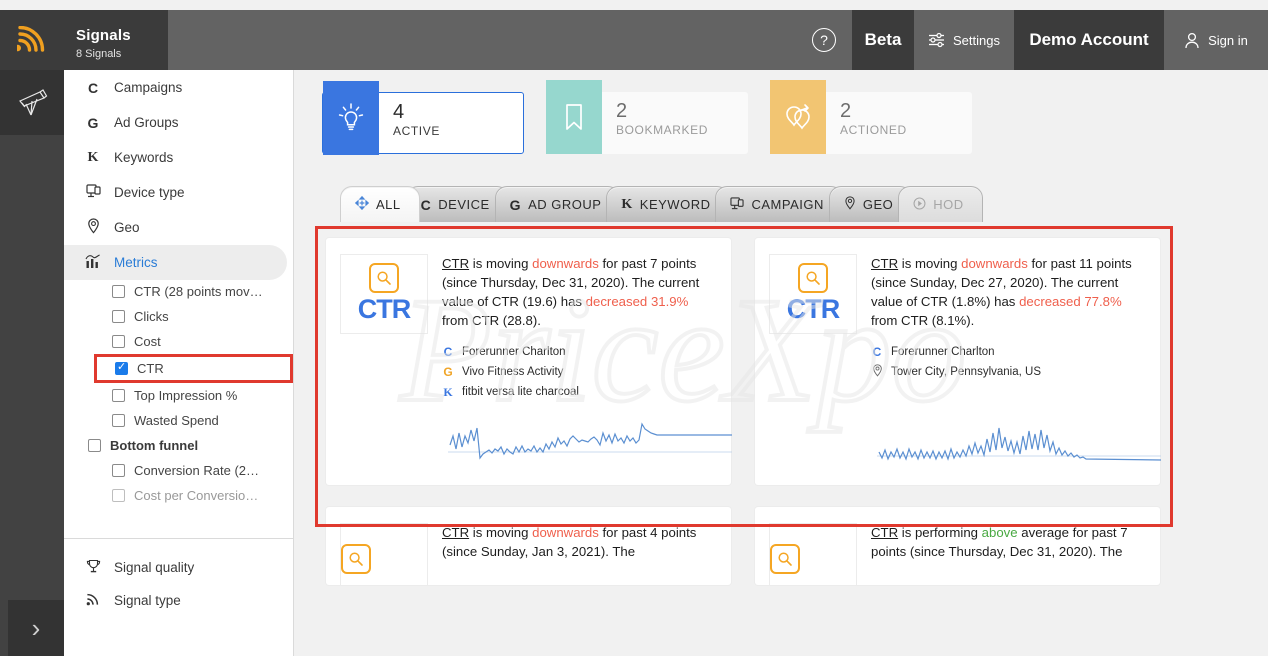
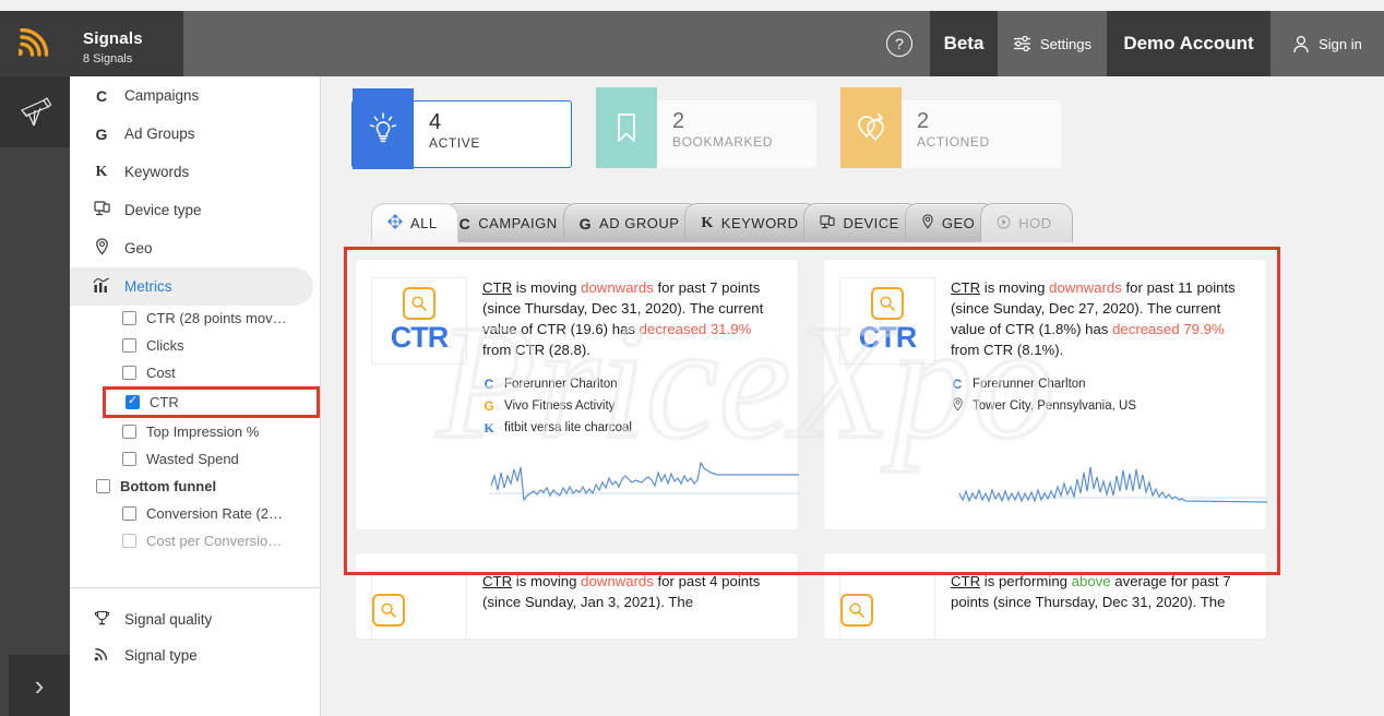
  Signals
  8 Signals
  ?
  Beta
  Settings
  Demo Account
  Sign in
  ›
  C
  Campaigns
  G
  Ad Groups
  K
  Keywords
  Device type
  Geo
  Metrics
  CTR (28 points mov…
  Clicks
  Cost
  CTR
  Top Impression %
  Wasted Spend
  Bottom funnel
  Conversion Rate (2…
  Cost per Conversio…
  Signal quality
  Signal type
  4
  ACTIVE
  2
  BOOKMARKED
  2
  ACTIONED
  ALL
  C
- DEVICE
+ CAMPAIGN
  G
  AD GROUP
  K
  KEYWORD
- CAMPAIGN
+ DEVICE
  GEO
  HOD
  CTR
  CTR is moving downwards for past 7 points (since Thursday, Dec 31, 2020). The current value of CTR (19.6) has decreased 31.9% from CTR (28.8).
  C
  Forerunner Charlton
  G
  Vivo Fitness Activity
  K
  fitbit versa lite charcoal
  CTR
- CTR is moving downwards for past 11 points (since Sunday, Dec 27, 2020). The current value of CTR (1.8%) has decreased 77.8% from CTR (8.1%).
+ CTR is moving downwards for past 11 points (since Sunday, Dec 27, 2020). The current value of CTR (1.8%) has decreased 79.9% from CTR (8.1%).
  C
  Forerunner Charlton
  Tower City, Pennsylvania, US
  CTR is moving downwards for past 4 points (since Sunday, Jan 3, 2021). The
  CTR is performing above average for past 7 points (since Thursday, Dec 31, 2020). The
  PriceXpo
